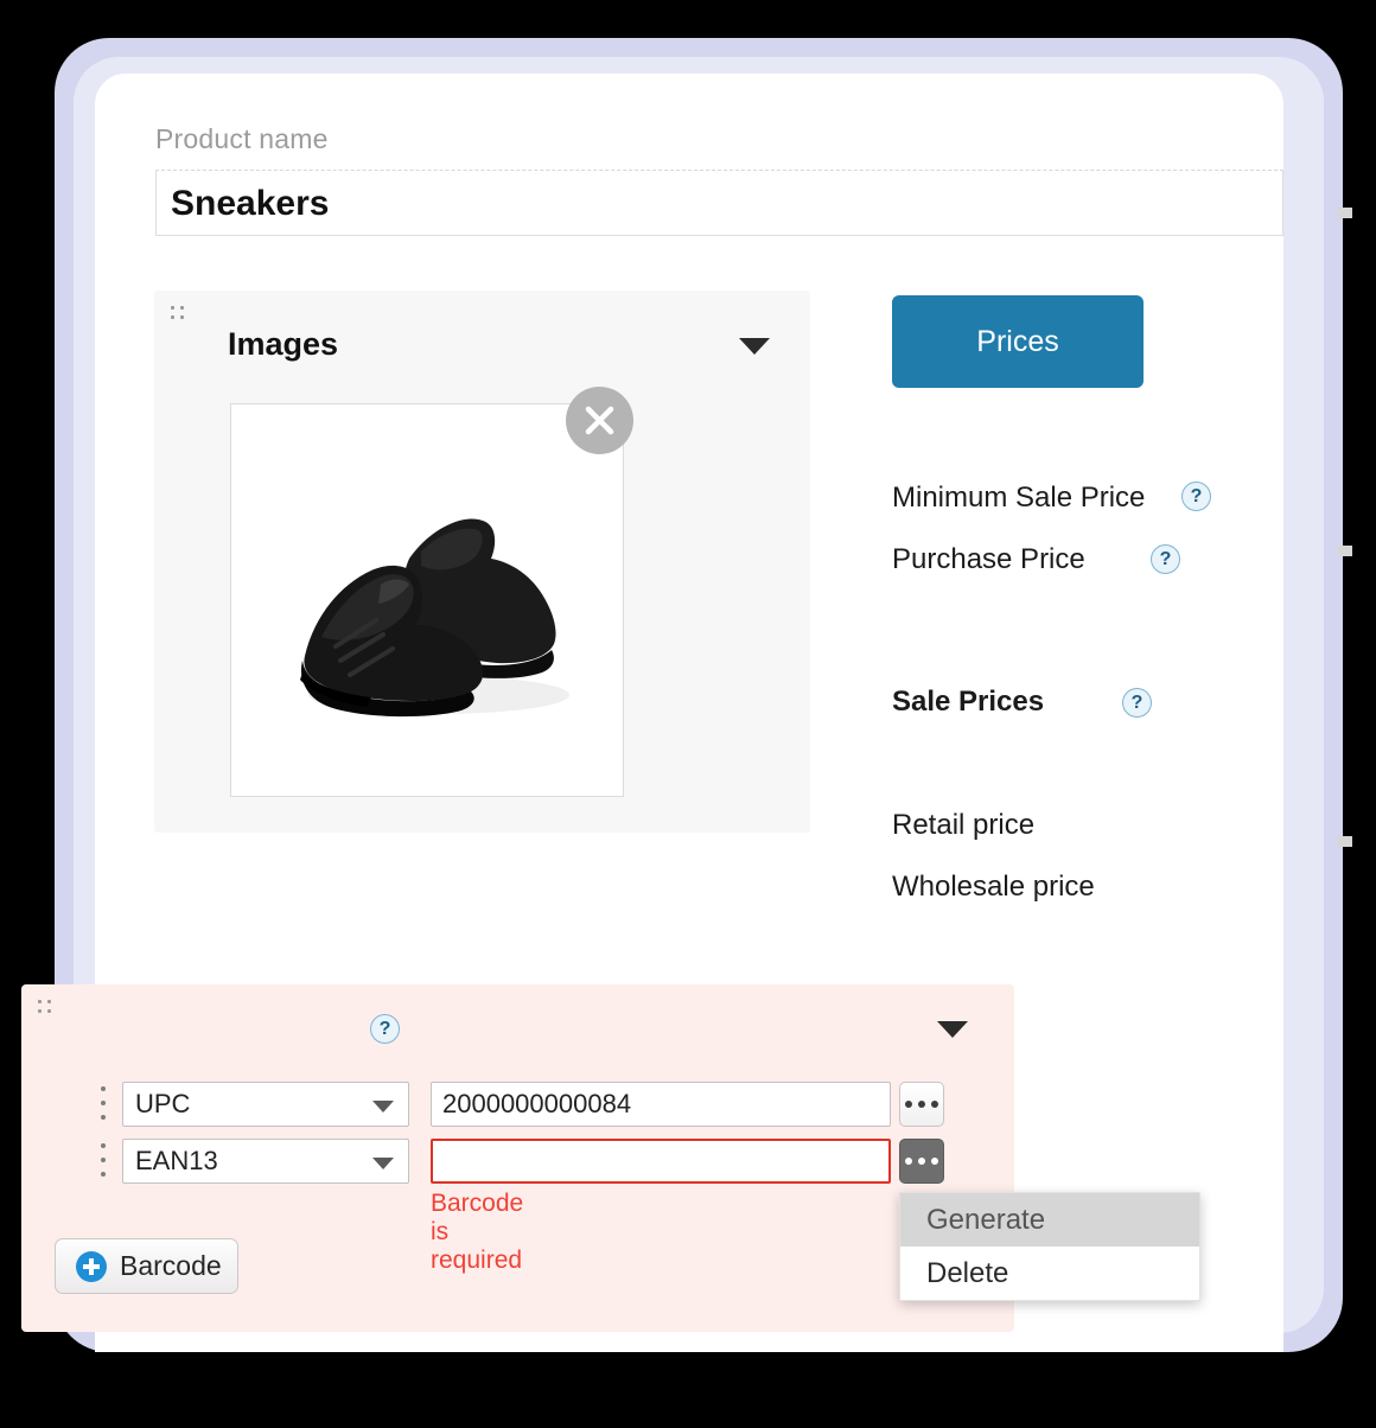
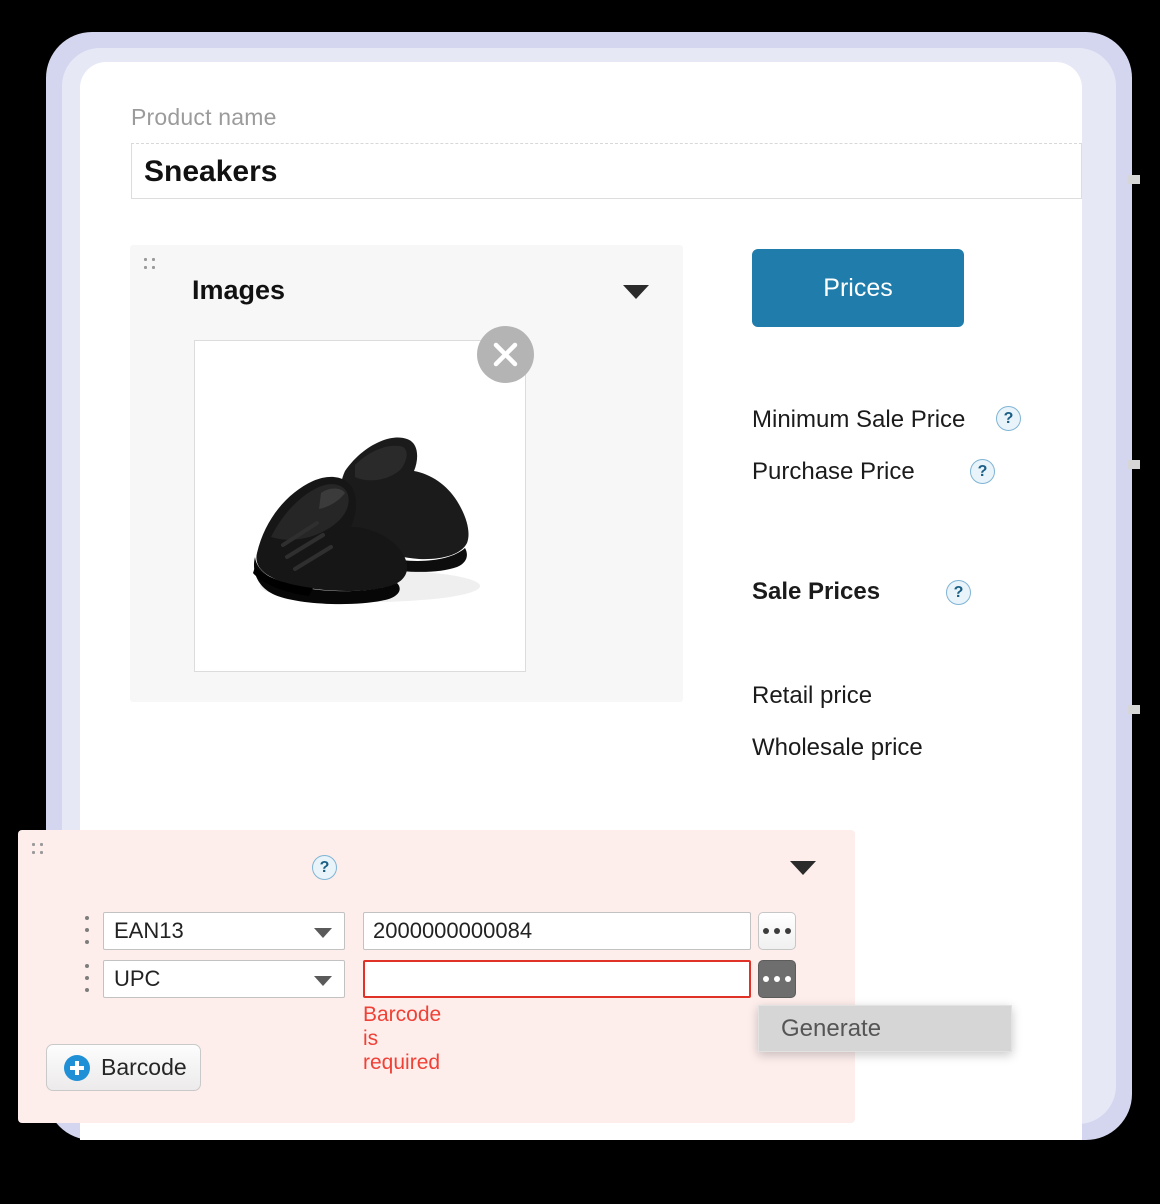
  Product name
  Sneakers
  Images
  Prices
  Minimum Sale Price
  ?
  Purchase Price
  ?
  Sale Prices
  ?
  Retail price
  Wholesale price
  ?
- UPC
+ EAN13
  2000000000084
- EAN13
+ UPC
  Barcode is required
  Barcode
  Generate
- Delete
